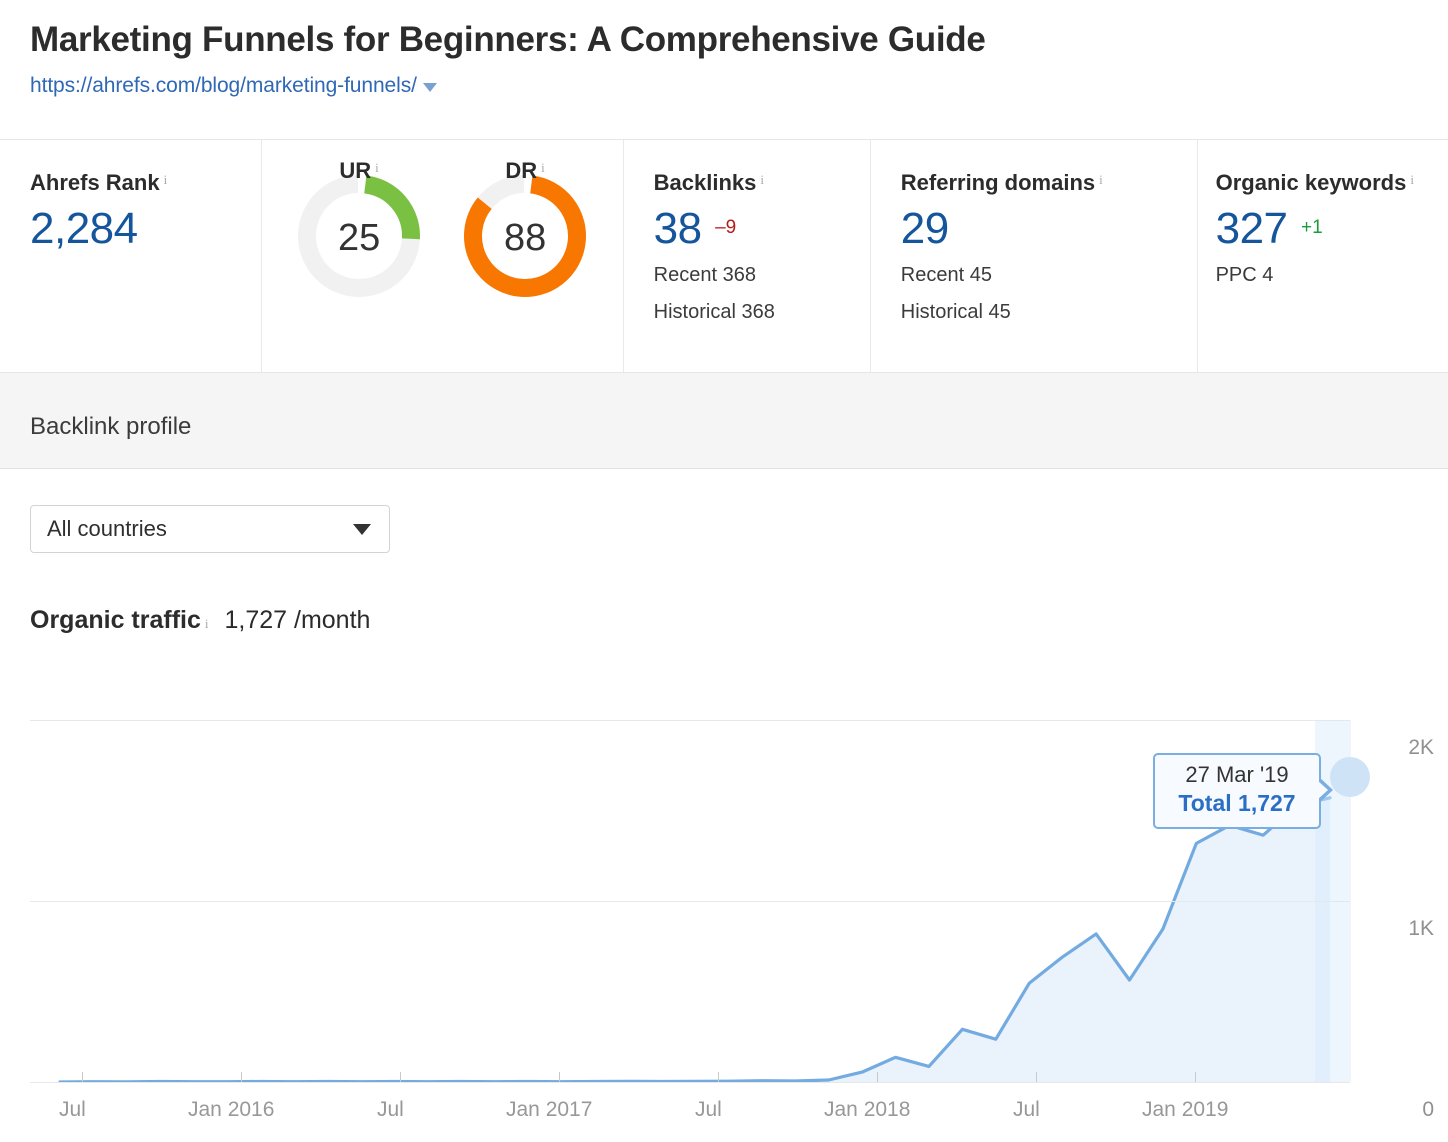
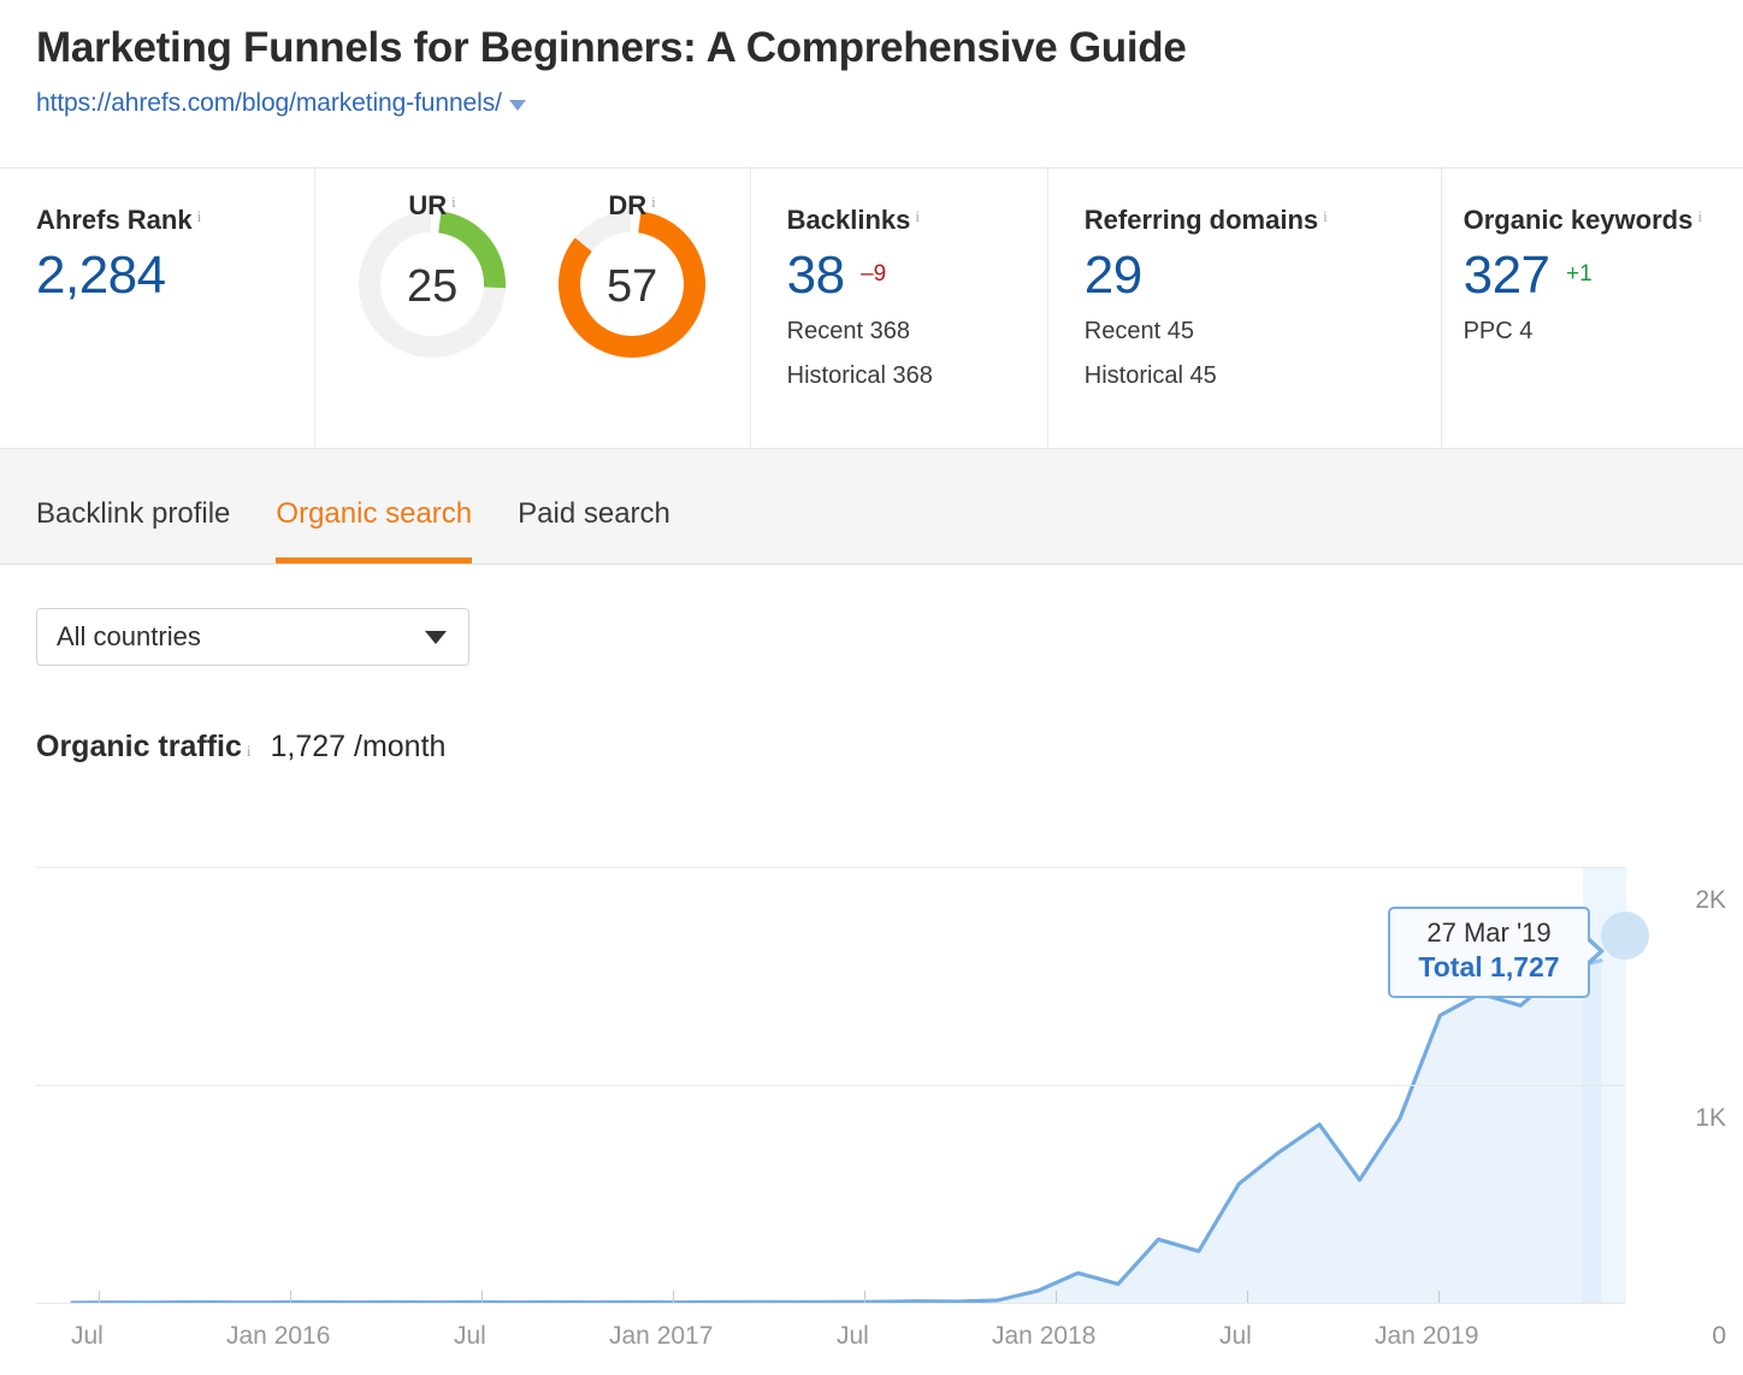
  Marketing Funnels for Beginners: A Comprehensive Guide
  https://ahrefs.com/blog/marketing-funnels/
  Ahrefs Rank i
  2,284
  UR i
  25
  DR i
- 88
+ 57
  Backlinks i
  38 –9
  Recent 368
  Historical 368
  Referring domains i
  29
  Recent 45
  Historical 45
  Organic keywords i
  327 +1
  PPC 4
  Backlink profile
+ Organic search
+ Paid search
  All countries
  Organic traffic
  i
  1,727 /month
  2K
  1K
  0
  Jul
  Jan 2016
  Jul
  Jan 2017
  Jul
  Jan 2018
  Jul
  Jan 2019
  27 Mar '19
  Total 1,727
